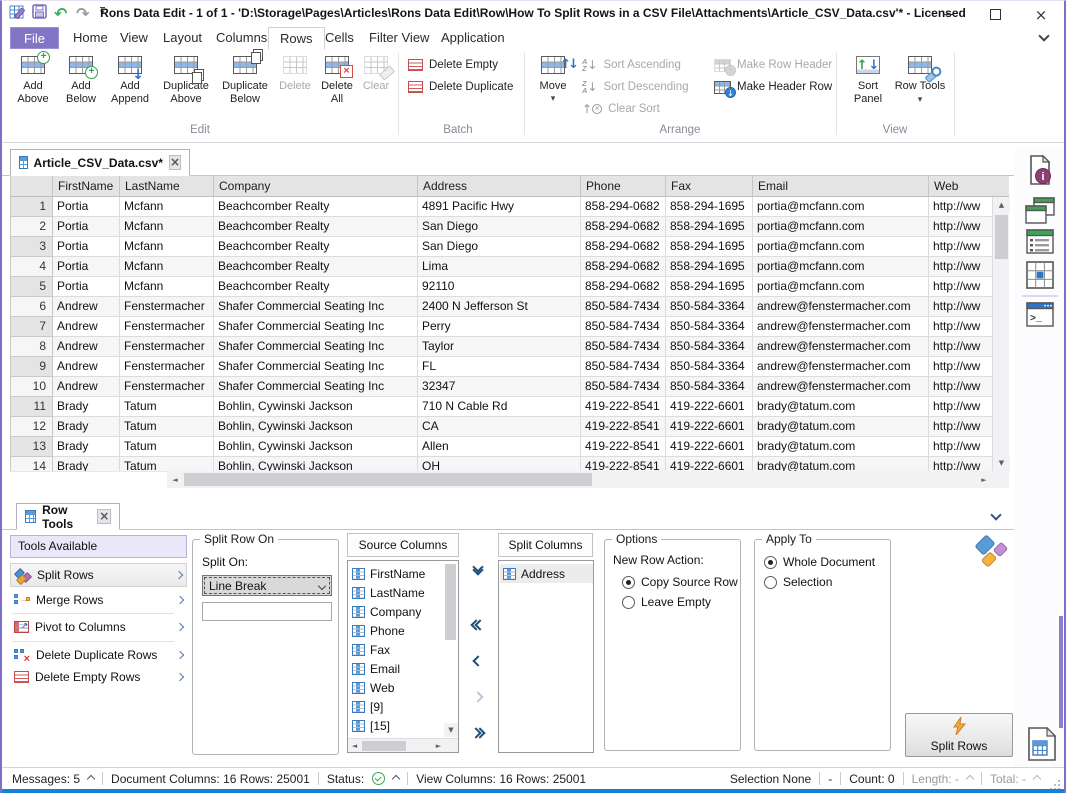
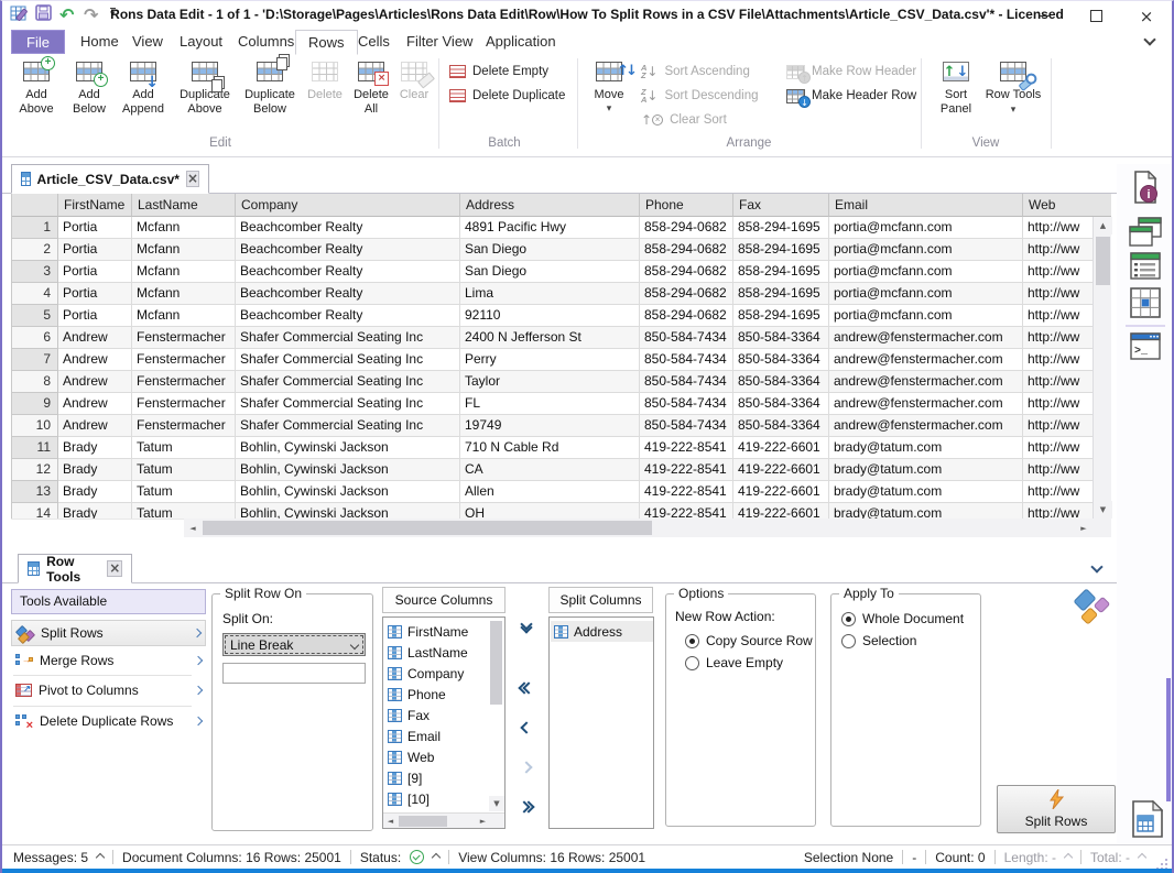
  ↶
  ↷
  ▾
  Rons Data Edit - 1 of 1 - 'D:\Storage\Pages\Articles\Rons Data Edit\Row\How To Split Rows in a CSV File\Attachments\Article_CSV_Data.csv'* - Licensed
  ×
  File
  Home
  View
  Layout
  Columns
  Rows
  Cells
  Filter View
  Application
  +
  Add Above
  +
  Add Below
  ↓
  Add Append
  Duplicate Above
  Duplicate Below
  Delete
  ×
  Delete All
  Clear
  Edit
  Delete Empty
  Delete Duplicate
  Batch
  ↑↓
  Move
  ▾
  A
  Z
  ↓
  Sort Ascending
  Z
  A
  ↓
  Sort Descending
  ↑
  ×
  Clear Sort
  ↑
  Make Row Header
  ↓
  Make Header Row
  Arrange
  ↑
  ↓
  Sort Panel
  Row Tools ▾
  View
  Article_CSV_Data.csv*
  ×
  FirstName
  LastName
  Company
  Address
  Phone
  Fax
  Email
  Web
  1
  Portia
  Mcfann
  Beachcomber Realty
  4891 Pacific Hwy
  858-294-0682
  858-294-1695
  portia@mcfann.com
  http://ww
  2
  Portia
  Mcfann
  Beachcomber Realty
  San Diego
  858-294-0682
  858-294-1695
  portia@mcfann.com
  http://ww
  3
  Portia
  Mcfann
  Beachcomber Realty
  San Diego
  858-294-0682
  858-294-1695
  portia@mcfann.com
  http://ww
  4
  Portia
  Mcfann
  Beachcomber Realty
  Lima
  858-294-0682
  858-294-1695
  portia@mcfann.com
  http://ww
  5
  Portia
  Mcfann
  Beachcomber Realty
  92110
  858-294-0682
  858-294-1695
  portia@mcfann.com
  http://ww
  6
  Andrew
  Fenstermacher
  Shafer Commercial Seating Inc
  2400 N Jefferson St
  850-584-7434
  850-584-3364
  andrew@fenstermacher.com
  http://ww
  7
  Andrew
  Fenstermacher
  Shafer Commercial Seating Inc
  Perry
  850-584-7434
  850-584-3364
  andrew@fenstermacher.com
  http://ww
  8
  Andrew
  Fenstermacher
  Shafer Commercial Seating Inc
  Taylor
  850-584-7434
  850-584-3364
  andrew@fenstermacher.com
  http://ww
  9
  Andrew
  Fenstermacher
  Shafer Commercial Seating Inc
  FL
  850-584-7434
  850-584-3364
  andrew@fenstermacher.com
  http://ww
  10
  Andrew
  Fenstermacher
  Shafer Commercial Seating Inc
- 32347
+ 19749
  850-584-7434
  850-584-3364
  andrew@fenstermacher.com
  http://ww
  11
  Brady
  Tatum
  Bohlin, Cywinski Jackson
  710 N Cable Rd
  419-222-8541
  419-222-6601
  brady@tatum.com
  http://ww
  12
  Brady
  Tatum
  Bohlin, Cywinski Jackson
  CA
  419-222-8541
  419-222-6601
  brady@tatum.com
  http://ww
  13
  Brady
  Tatum
  Bohlin, Cywinski Jackson
  Allen
  419-222-8541
  419-222-6601
  brady@tatum.com
  http://ww
  14
  Brady
  Tatum
  Bohlin, Cywinski Jackson
  OH
  419-222-8541
  419-222-6601
  brady@tatum.com
  http://ww
  ▲
  ▼
  ◄
  ►
  i
  >_
  Row Tools
  ×
  Tools Available
  Split Rows
  →
  Merge Rows
  Pivot to Columns
  Delete Duplicate Rows
- Delete Empty Rows
  Split Row On
  Split On:
  Line Break
  Source Columns
  FirstName
  LastName
  Company
  Phone
  Fax
  Email
  Web
  [9]
- [15]
+ [10]
  ▼
  ◄
  ►
  Split Columns
  Address
  Options
  New Row Action:
  Copy Source Row
  Leave Empty
  Apply To
  Whole Document
  Selection
  Split Rows
  Messages: 5
  Document Columns: 16 Rows: 25001
  Status:
  View Columns: 16 Rows: 25001
  Selection None
  -
  Count: 0
  Length: -
  Total: -
